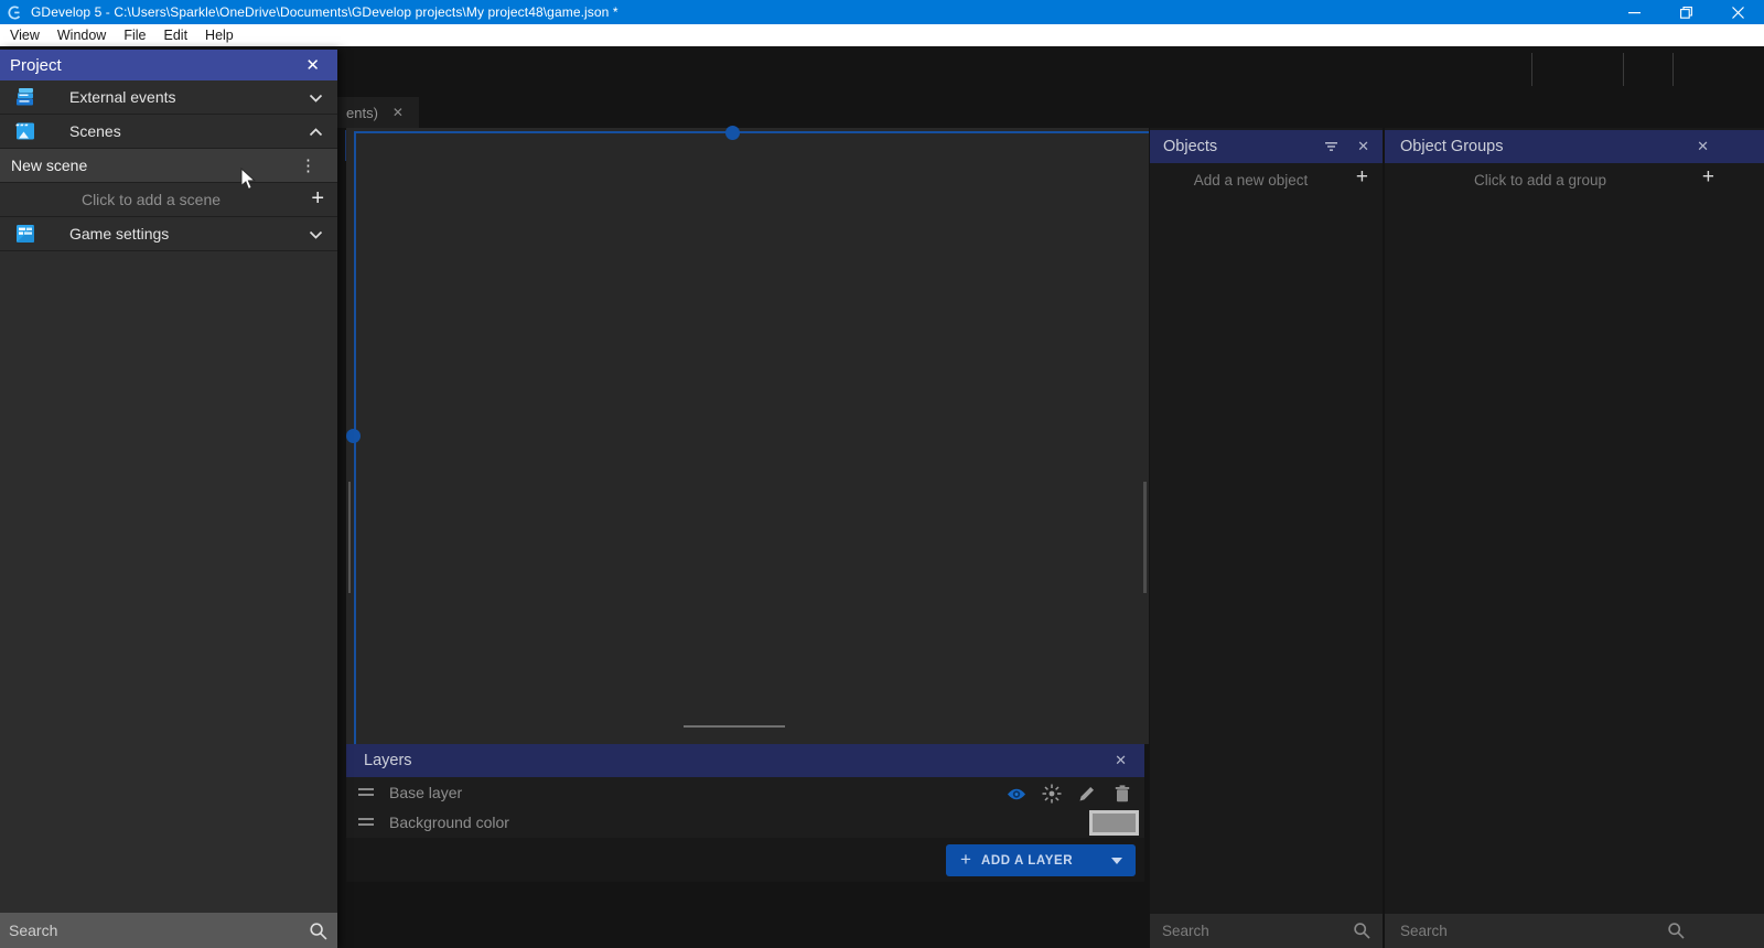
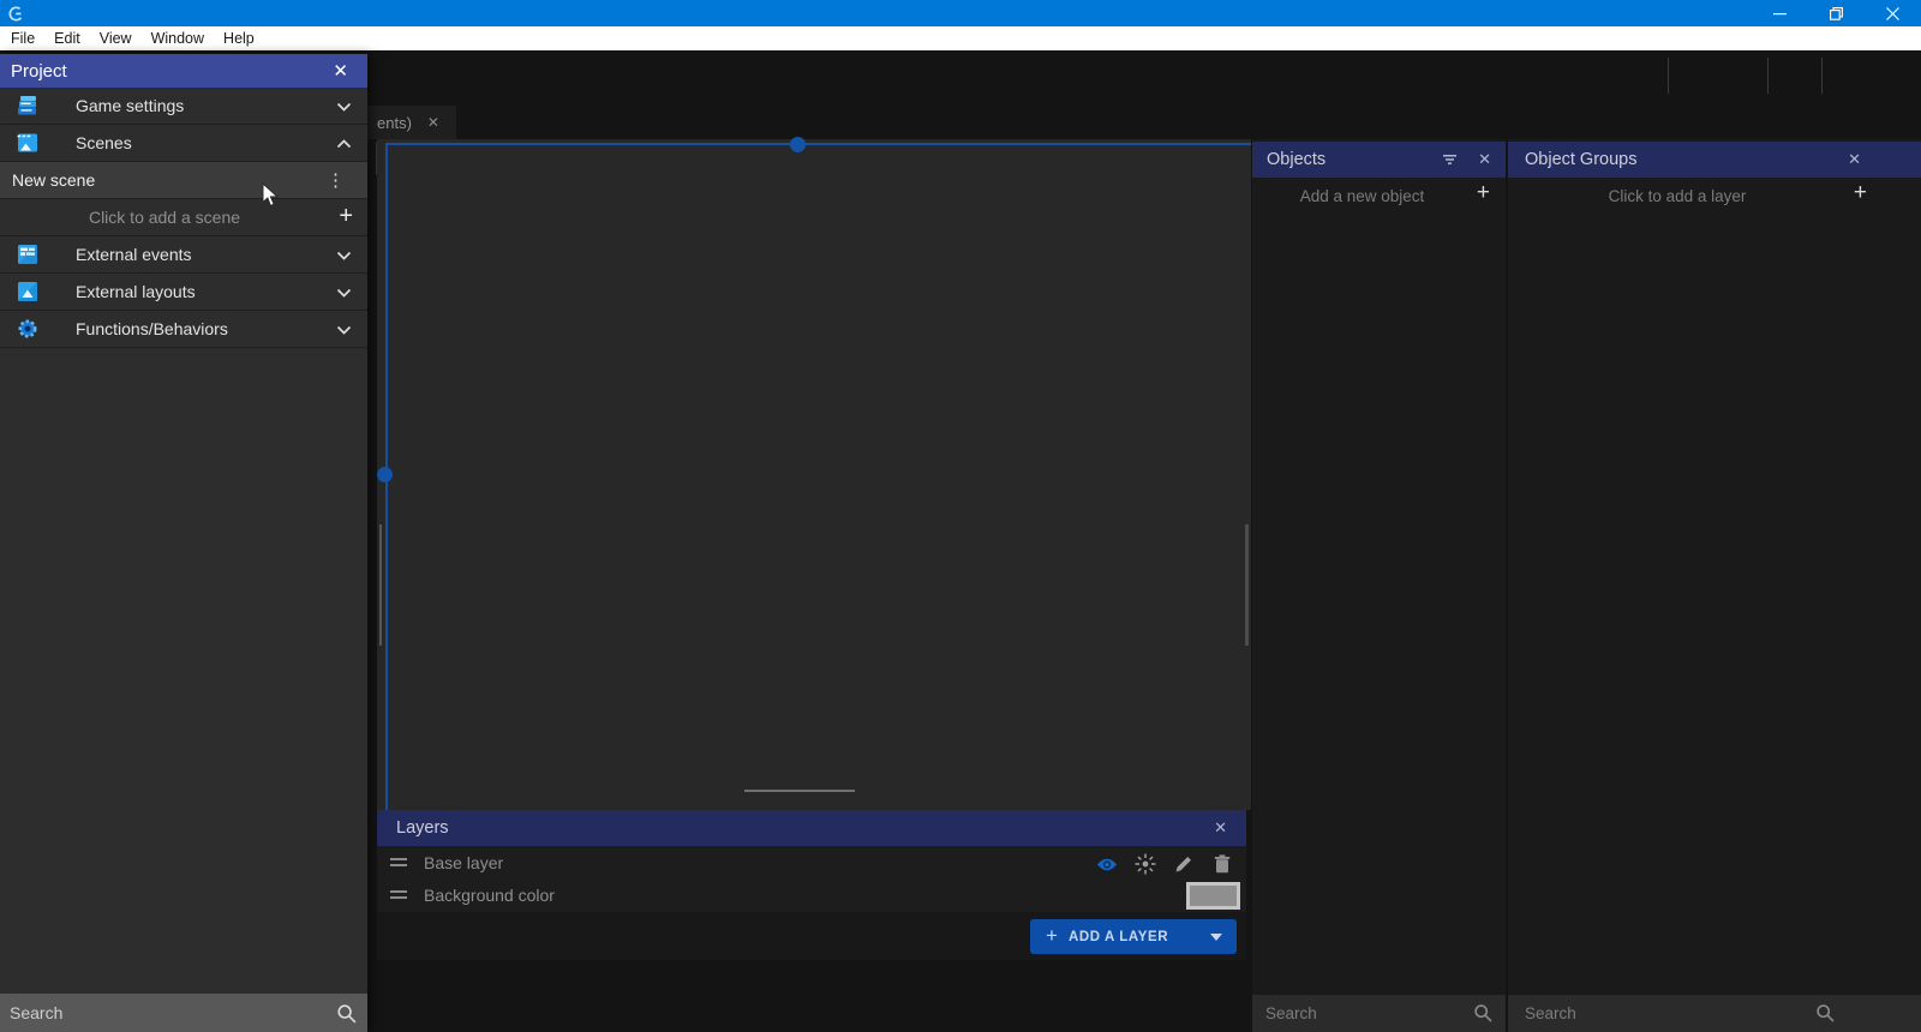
- GDevelop 5 - C:\Users\Sparkle\OneDrive\Documents\GDevelop projects\My project48\game.json *
- View
+ File
- Window
+ Edit
- File
+ View
- Edit
+ Window
  Help
  ents)
  ✕
  Layers
  ✕
  Base layer
  Background color
  +
  ADD A LAYER
  Objects
  ✕
  Add a new object
  +
  Search
  Object Groups
  ✕
- Click to add a group
+ Click to add a layer
  +
  Search
  Project
  ✕
- External events
+ Game settings
  Scenes
  New scene
  ⋮
  Click to add a scene
  +
- Game settings
+ External events
+ External layouts
+ Functions/Behaviors
  Search
